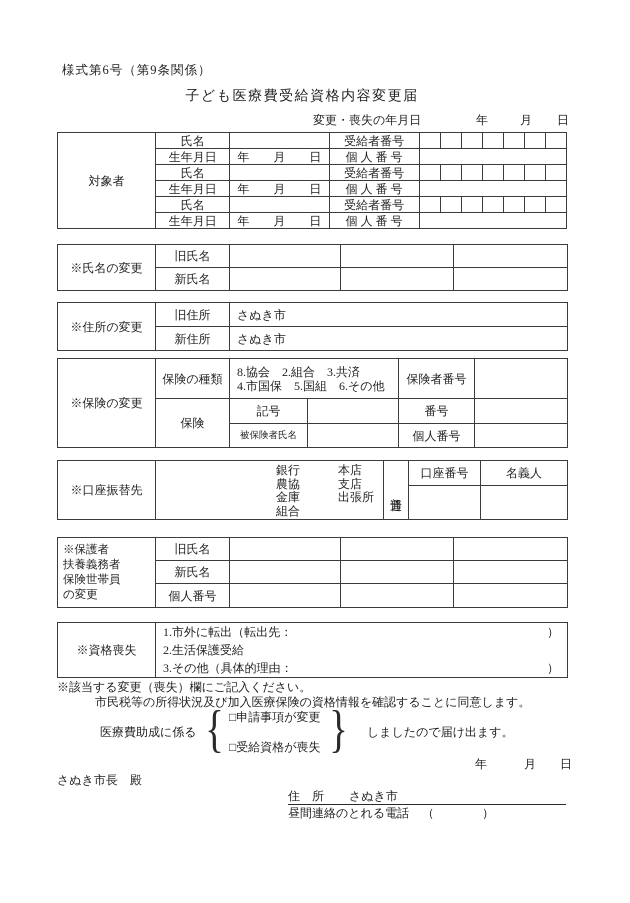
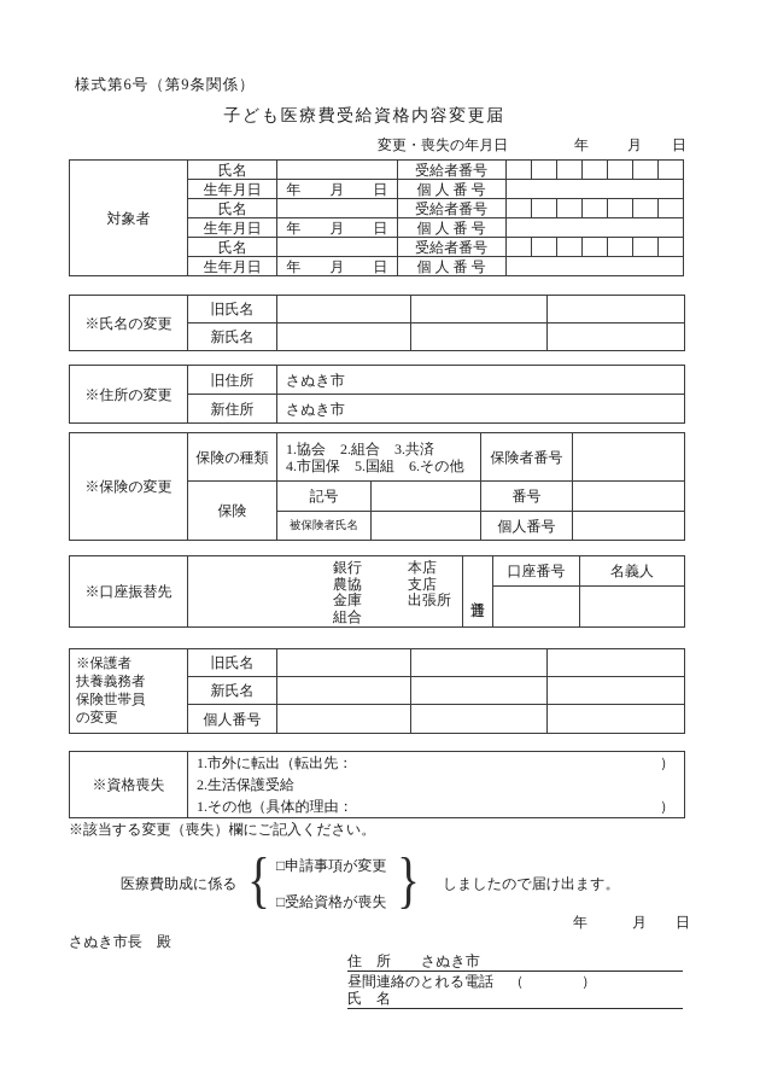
  様式第6号（第9条関係）
  子ども医療費受給資格内容変更届
  変更・喪失の年月日
  年
  月
  日
  対象者	氏名		受給者番号
  生年月日	年 月 日	個 人 番 号
  氏名		受給者番号
  生年月日	年 月 日	個 人 番 号
  氏名		受給者番号
  生年月日	年 月 日	個 人 番 号
  ※氏名の変更	旧氏名
  新氏名
  ※住所の変更	旧住所	さぬき市
  新住所	さぬき市
- ※保険の変更	保険の種類	8.協会 2.組合 3.共済 4.市国保 5.国組 6.その他	保険者番号
+ ※保険の変更	保険の種類	1.協会 2.組合 3.共済 4.市国保 5.国組 6.その他	保険者番号
  保険	記号		番号
  被保険者氏名		個人番号
  ※口座振替先	銀行 農協 金庫 組合 本店 支店 出張所		口座番号	名義人
  ※保護者 扶養義務者 保険世帯員 の変更	旧氏名
  新氏名
  個人番号
- ※資格喪失	1.市外に転出（転出先： ） 2.生活保護受給 3.その他（具体的理由： ）
+ ※資格喪失	1.市外に転出（転出先： ） 2.生活保護受給 1.その他（具体的理由： ）
  ※該当する変更（喪失）欄にご記入ください。
- 市民税等の所得状況及び加入医療保険の資格情報を確認することに同意します。
  医療費助成に係る
  {
  □申請事項が変更
  □受給資格が喪失
  }
  しましたので届け出ます。
  年
  月
  日
  さぬき市長 殿
  住 所 さぬき市
  昼間連絡のとれる電話 （ ）
+ 氏 名
